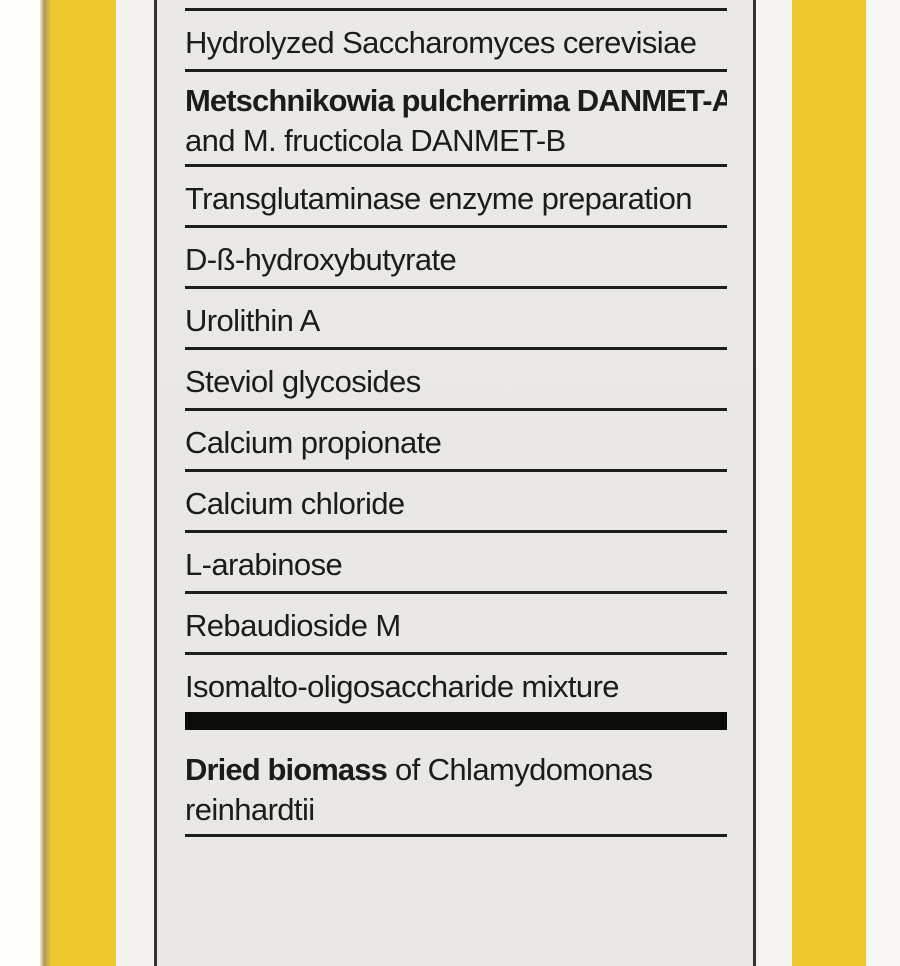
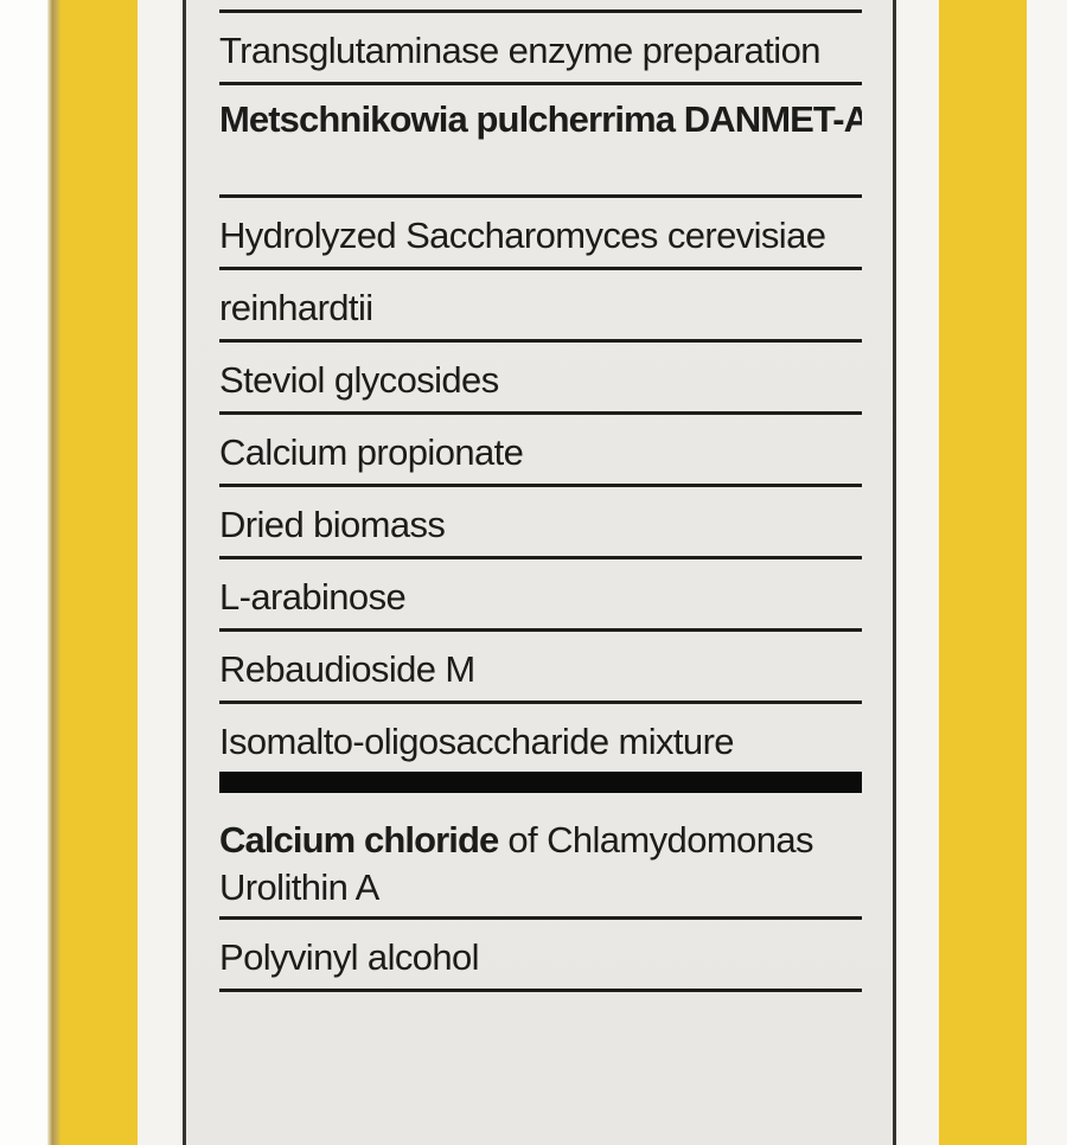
- Hydrolyzed Saccharomyces cerevisiae
+ Transglutaminase enzyme preparation
  Metschnikowia pulcherrima DANMET-A
- and M. fructicola DANMET-B
- Transglutaminase enzyme preparation
+ Hydrolyzed Saccharomyces cerevisiae
- D-ß-hydroxybutyrate
- Urolithin A
+ reinhardtii
  Steviol glycosides
  Calcium propionate
- Calcium chloride
+ Dried biomass
  L-arabinose
  Rebaudioside M
  Isomalto-oligosaccharide mixture
- Dried biomass of Chlamydomonas
+ Calcium chloride of Chlamydomonas
- reinhardtii
+ Urolithin A
+ Polyvinyl alcohol
